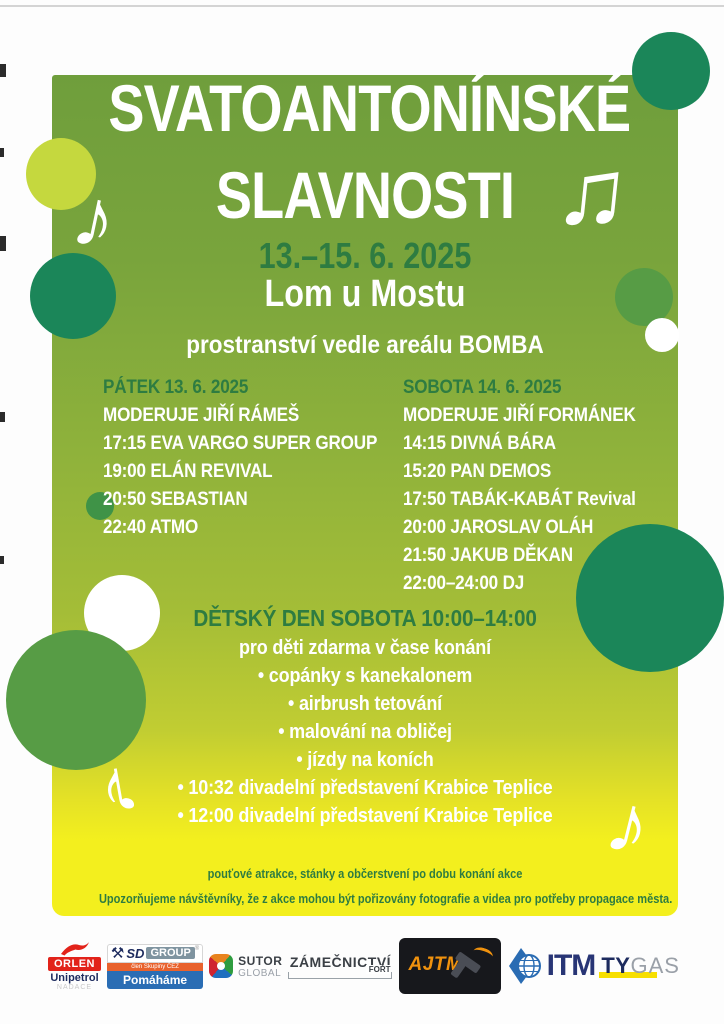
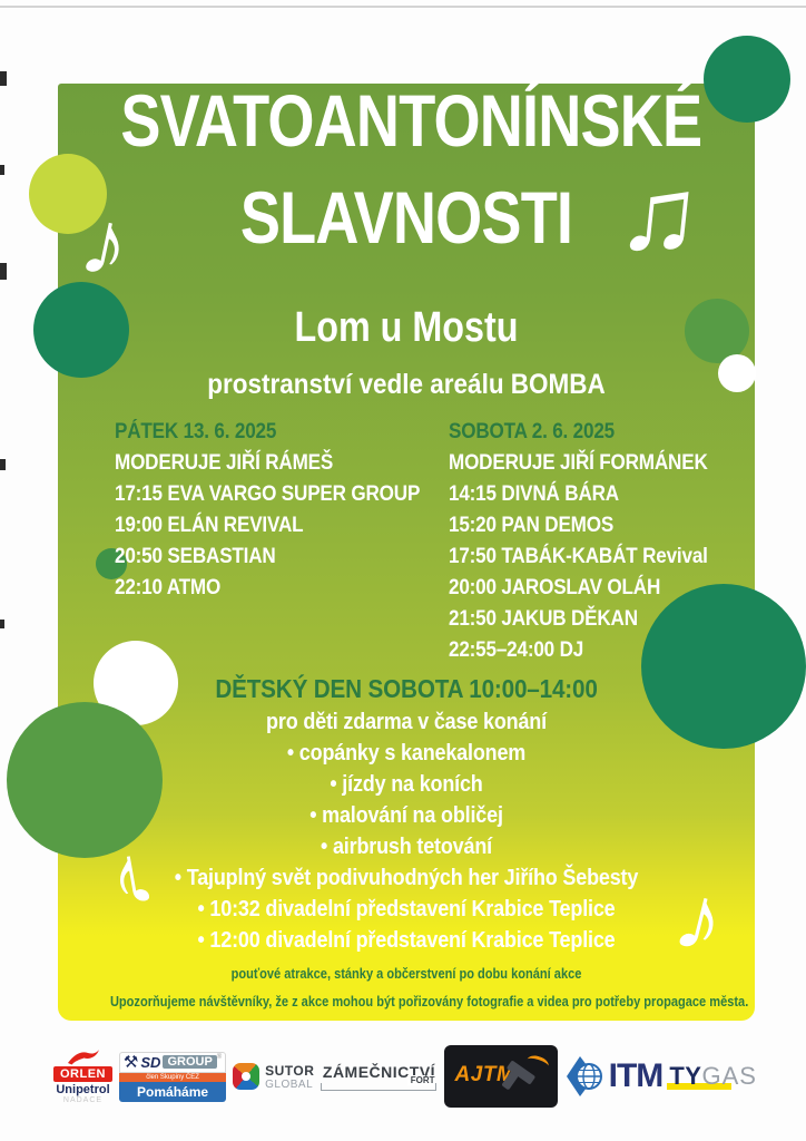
  SVATOANTONÍNSKÉ
  SLAVNOSTI
- 13.–15. 6. 2025
  Lom u Mostu
  prostranství vedle areálu BOMBA
  PÁTEK 13. 6. 2025
  MODERUJE JIŘÍ RÁMEŠ
  17:15 EVA VARGO SUPER GROUP
  19:00 ELÁN REVIVAL
  20:50 SEBASTIAN
- 22:40 ATMO
+ 22:10 ATMO
- SOBOTA 14. 6. 2025
+ SOBOTA 2. 6. 2025
  MODERUJE JIŘÍ FORMÁNEK
  14:15 DIVNÁ BÁRA
  15:20 PAN DEMOS
  17:50 TABÁK-KABÁT Revival
  20:00 JAROSLAV OLÁH
  21:50 JAKUB DĚKAN
- 22:00–24:00 DJ
+ 22:55–24:00 DJ
  DĚTSKÝ DEN SOBOTA 10:00–14:00
  pro děti zdarma v čase konání
  • copánky s kanekalonem
- • airbrush tetování
+ • jízdy na koních
  • malování na obličej
- • jízdy na koních
+ • airbrush tetování
+ • Tajuplný svět podivuhodných her Jiřího Šebesty
  • 10:32 divadelní představení Krabice Teplice
  • 12:00 divadelní představení Krabice Teplice
  pouťové atrakce, stánky a občerstvení po dobu konání akce
  Upozorňujeme návštěvníky, že z akce mohou být pořizovány fotografie a videa pro potřeby propagace města.
  ORLEN
  Unipetrol
  ⚒
  SD
  GROUP
  Pomáháme
  SUTOR
  GLOBAL
  ZÁMEČNICTVÍ
  FOŘT
  AJTM
  ITM
  TY
  GAS
